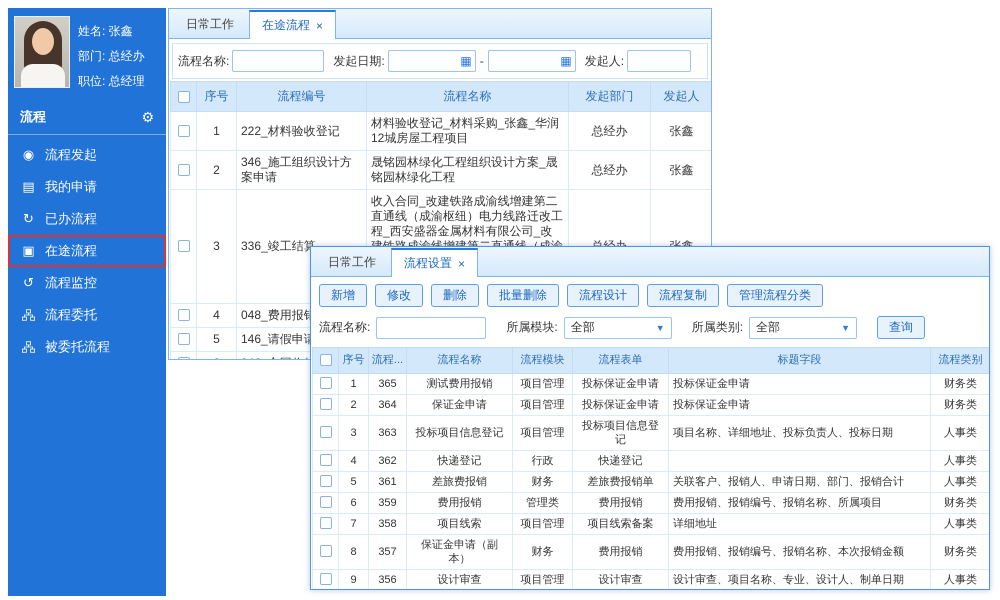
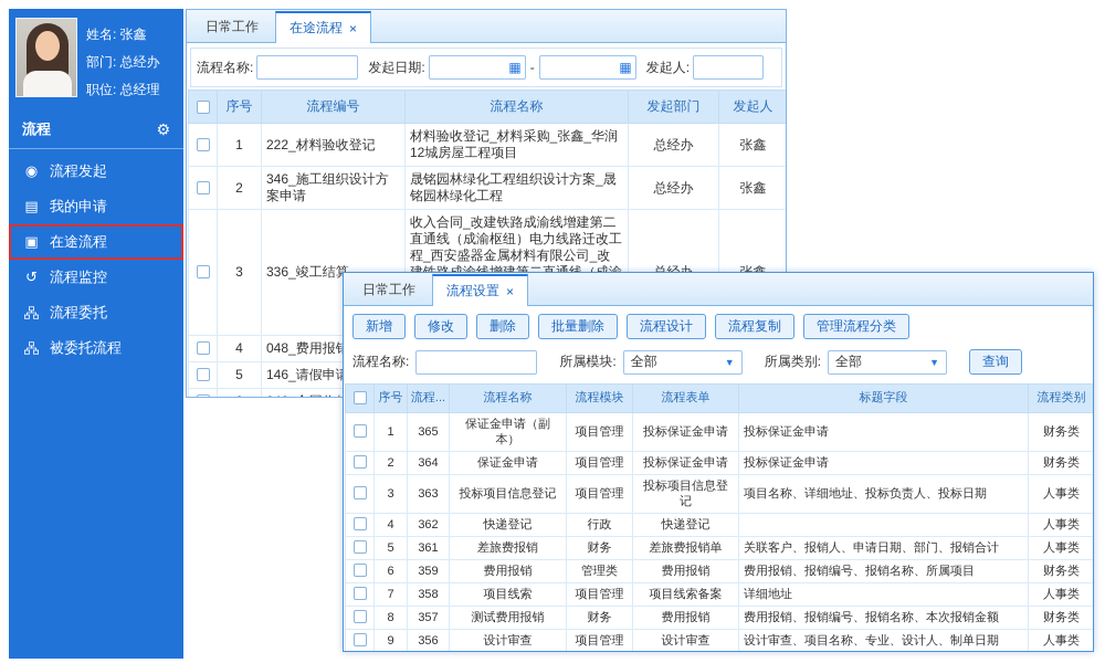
  姓名: 张鑫
  部门: 总经办
  职位: 总经理
  流程
  ⚙
  ◉
  流程发起
  ▤
  我的申请
- ↻
- 已办流程
  ▣
  在途流程
  ↺
  流程监控
  流程委托
  被委托流程
  日常工作
  在途流程
  ×
  流程名称:
  发起日期:
  ▦
  -
  ▦
  发起人:
  	序号	流程编号	流程名称	发起部门	发起人
  	1	222_材料验收登记	材料验收登记_材料采购_张鑫_华润12城房屋工程项目	总经办	张鑫
  	2	346_施工组织设计方案申请	晟铭园林绿化工程组织设计方案_晟铭园林绿化工程	总经办	张鑫
  	4	048_费用报
  	5	146_请假申
  日常工作
  流程设置
  ×
  新增
  修改
  删除
  批量删除
  流程设计
  流程复制
  管理流程分类
  流程名称:
  所属模块:
  全部
  ▼
  所属类别:
  全部
  ▼
  查询
  	序号	流程...	流程名称	流程模块	流程表单	标题字段	流程类别
- 	1	365	测试费用报销	项目管理	投标保证金申请	投标保证金申请	财务类
+ 	1	365	保证金申请（副本）	项目管理	投标保证金申请	投标保证金申请	财务类
  	2	364	保证金申请	项目管理	投标保证金申请	投标保证金申请	财务类
  	3	363	投标项目信息登记	项目管理	投标项目信息登记	项目名称、详细地址、投标负责人、投标日期	人事类
  	4	362	快递登记	行政	快递登记		人事类
  	5	361	差旅费报销	财务	差旅费报销单	关联客户、报销人、申请日期、部门、报销合计	人事类
  	6	359	费用报销	管理类	费用报销	费用报销、报销编号、报销名称、所属项目	财务类
  	7	358	项目线索	项目管理	项目线索备案	详细地址	人事类
- 	8	357	保证金申请（副本）	财务	费用报销	费用报销、报销编号、报销名称、本次报销金额	财务类
+ 	8	357	测试费用报销	财务	费用报销	费用报销、报销编号、报销名称、本次报销金额	财务类
  	9	356	设计审查	项目管理	设计审查	设计审查、项目名称、专业、设计人、制单日期	人事类
